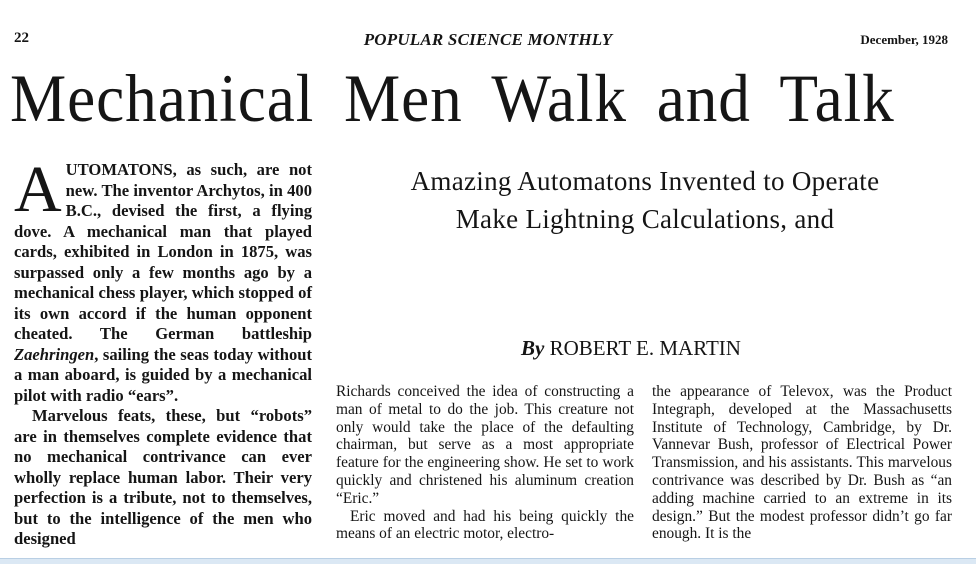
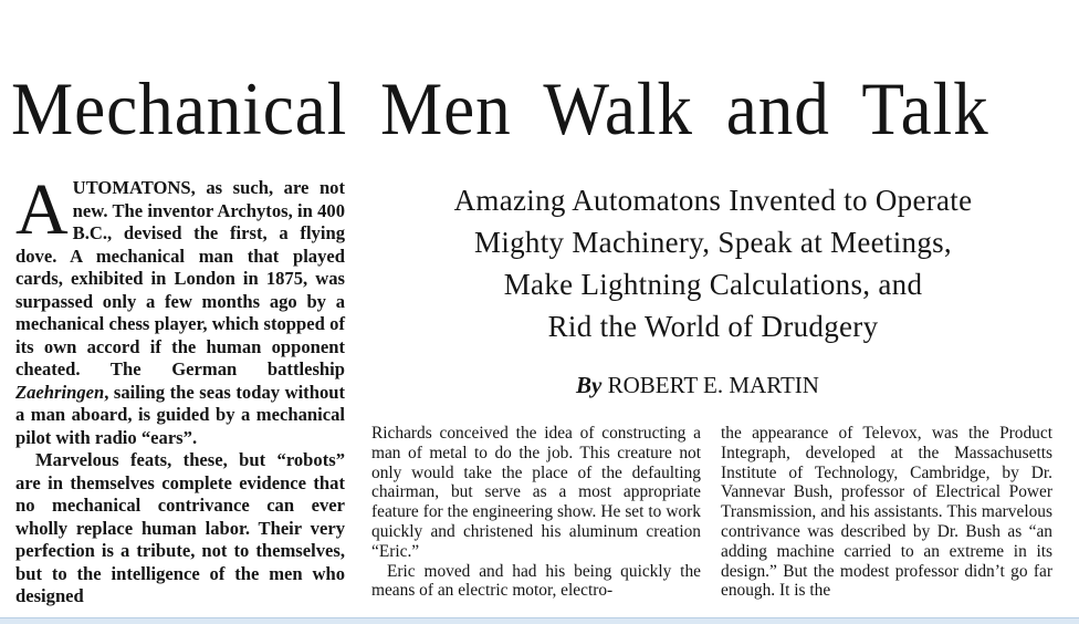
- 22
- POPULAR SCIENCE MONTHLY
- December, 1928
  Mechanical Men Walk and Talk
  A
  UTOMATONS, as such, are not new. The inventor Archytos, in 400 B.C., devised the first, a flying dove. A mechanical man that played cards, exhibited in London in 1875, was surpassed only a few months ago by a mechanical chess player, which stopped of its own accord if the human opponent cheated. The German battleship Zaehringen, sailing the seas today without a man aboard, is guided by a mechanical pilot with radio “ears”.
  Marvelous feats, these, but “robots” are in themselves complete evidence that no mechanical contrivance can ever wholly replace human labor. Their very perfection is a tribute, not to themselves, but to the intelligence of the men who designed
  Amazing Automatons Invented to Operate
+ Mighty Machinery, Speak at Meetings,
  Make Lightning Calculations, and
+ Rid the World of Drudgery
  By ROBERT E. MARTIN
  Richards conceived the idea of constructing a man of metal to do the job. This creature not only would take the place of the defaulting chairman, but serve as a most appropriate feature for the engineering show. He set to work quickly and christened his aluminum creation “Eric.”
  Eric moved and had his being quickly the means of an electric motor, electro-
  the appearance of Televox, was the Product Integraph, developed at the Massachusetts Institute of Technology, Cambridge, by Dr. Vannevar Bush, professor of Electrical Power Transmission, and his assistants. This marvelous contrivance was described by Dr. Bush as “an adding machine carried to an extreme in its design.” But the modest professor didn’t go far enough. It is the
